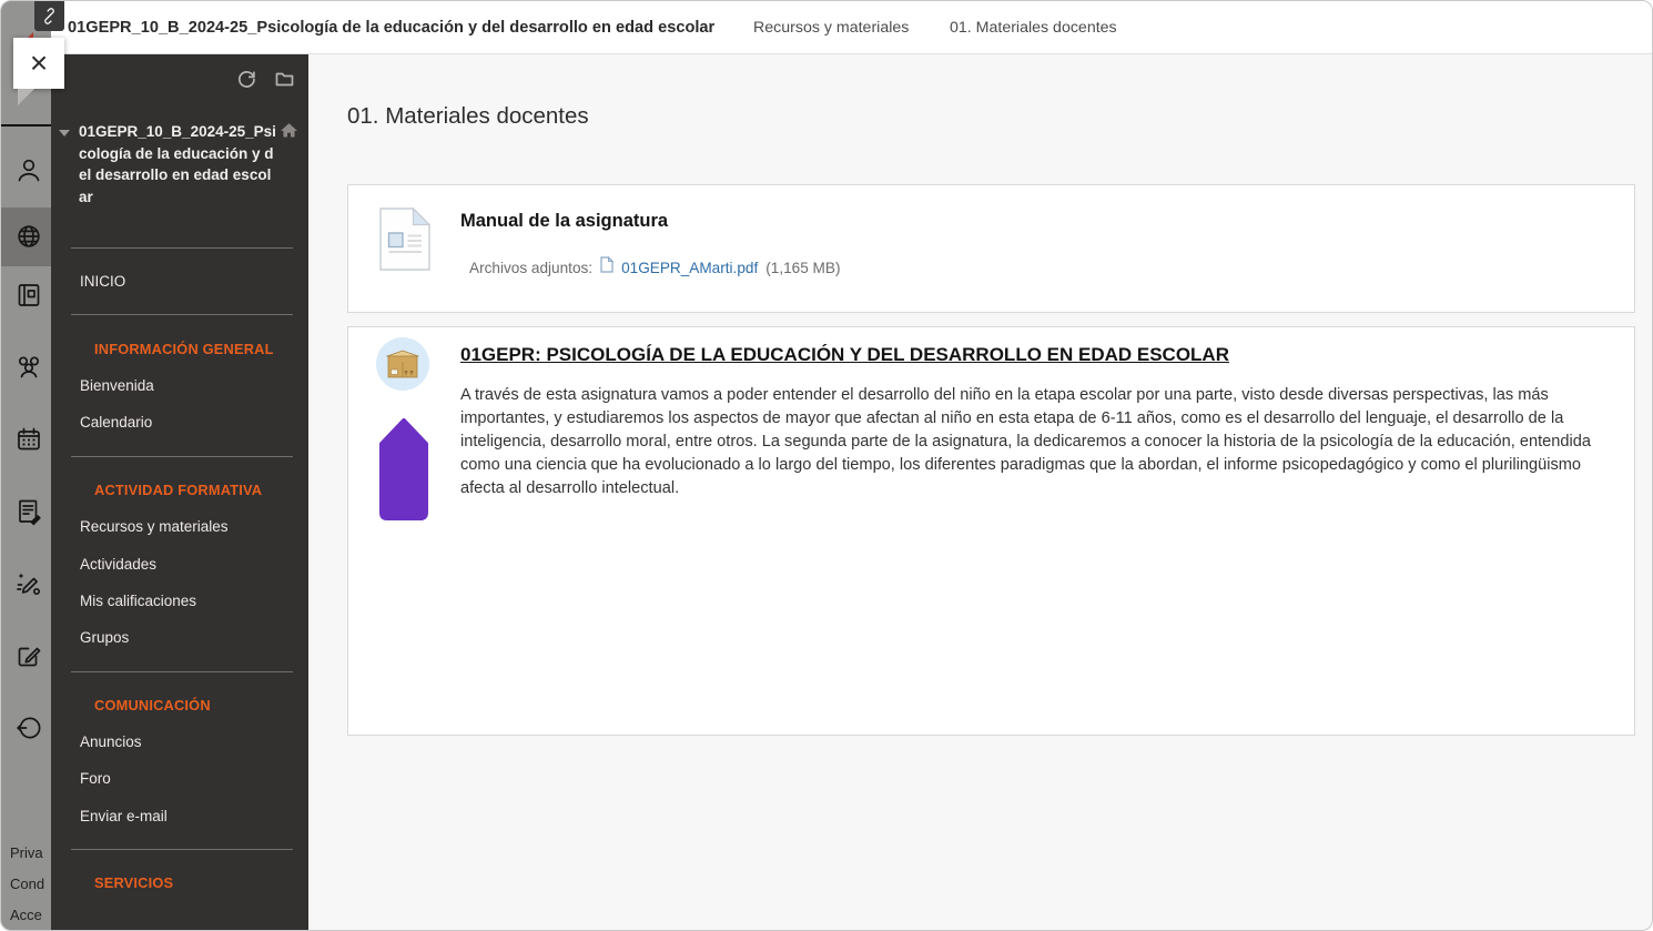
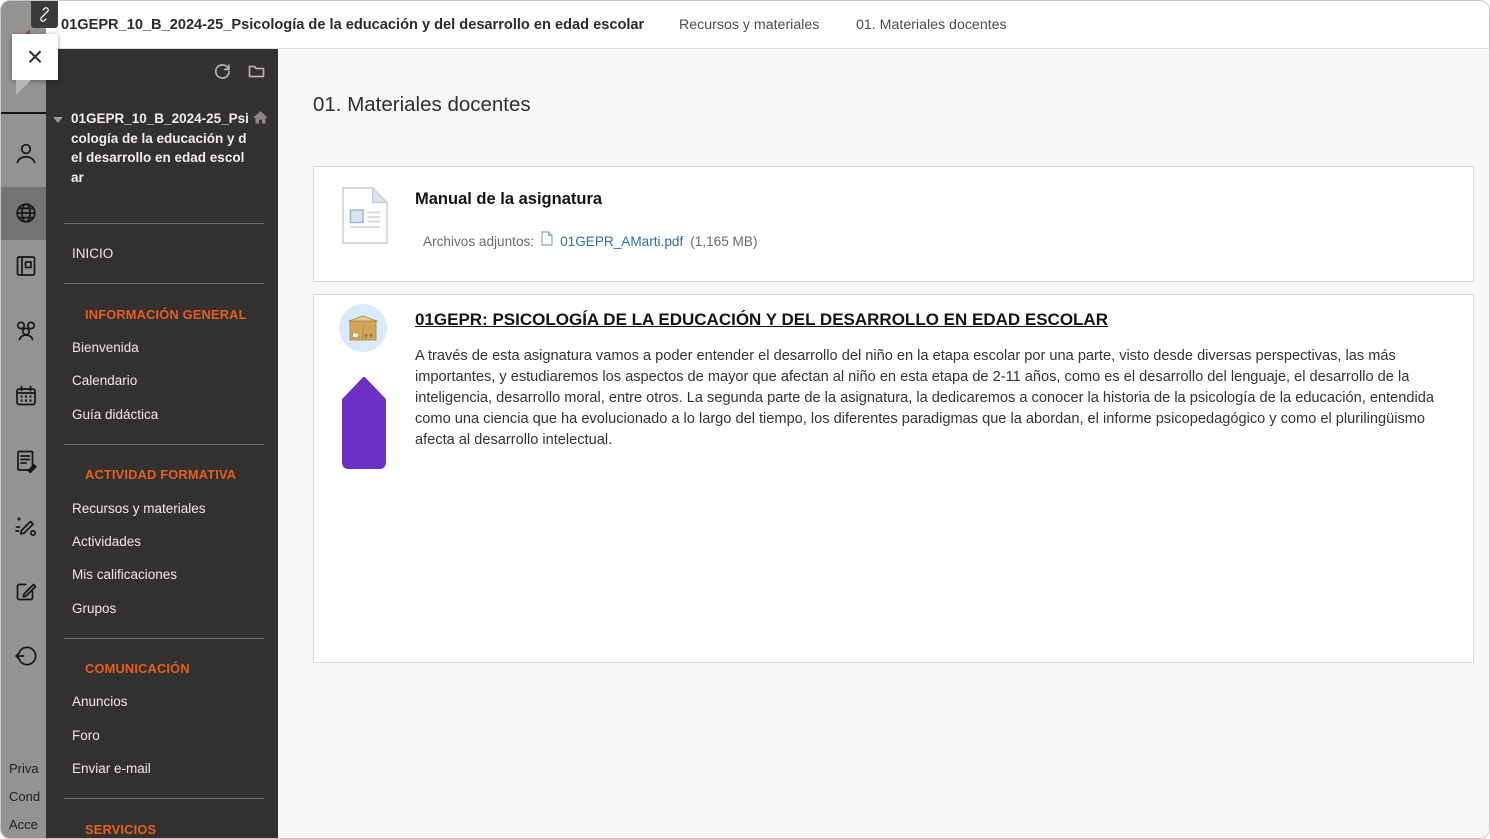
  01GEPR_10_B_2024-25_Psicología de la educación y del desarrollo en edad escolar
  Recursos y materiales
  01. Materiales docentes
  Priva
  Cond
  Acce
  ×
  01GEPR_10_B_2024-25_Psicología de la educación y del desarrollo en edad escolar
  INICIO
  INFORMACIÓN GENERAL
  Bienvenida
  Calendario
+ Guía didáctica
  ACTIVIDAD FORMATIVA
  Recursos y materiales
  Actividades
  Mis calificaciones
  Grupos
  COMUNICACIÓN
  Anuncios
  Foro
  Enviar e-mail
  SERVICIOS
  01. Materiales docentes
  Manual de la asignatura
  Archivos adjuntos:
  01GEPR_AMarti.pdf
  (1,165 MB)
  01GEPR: PSICOLOGÍA DE LA EDUCACIÓN Y DEL DESARROLLO EN EDAD ESCOLAR
- A través de esta asignatura vamos a poder entender el desarrollo del niño en la etapa escolar por una parte, visto desde diversas perspectivas, las más importantes, y estudiaremos los aspectos de mayor que afectan al niño en esta etapa de 6-11 años, como es el desarrollo del lenguaje, el desarrollo de la inteligencia, desarrollo moral, entre otros. La segunda parte de la asignatura, la dedicaremos a conocer la historia de la psicología de la educación, entendida como una ciencia que ha evolucionado a lo largo del tiempo, los diferentes paradigmas que la abordan, el informe psicopedagógico y como el plurilingüismo afecta al desarrollo intelectual.
+ A través de esta asignatura vamos a poder entender el desarrollo del niño en la etapa escolar por una parte, visto desde diversas perspectivas, las más importantes, y estudiaremos los aspectos de mayor que afectan al niño en esta etapa de 2-11 años, como es el desarrollo del lenguaje, el desarrollo de la inteligencia, desarrollo moral, entre otros. La segunda parte de la asignatura, la dedicaremos a conocer la historia de la psicología de la educación, entendida como una ciencia que ha evolucionado a lo largo del tiempo, los diferentes paradigmas que la abordan, el informe psicopedagógico y como el plurilingüismo afecta al desarrollo intelectual.
